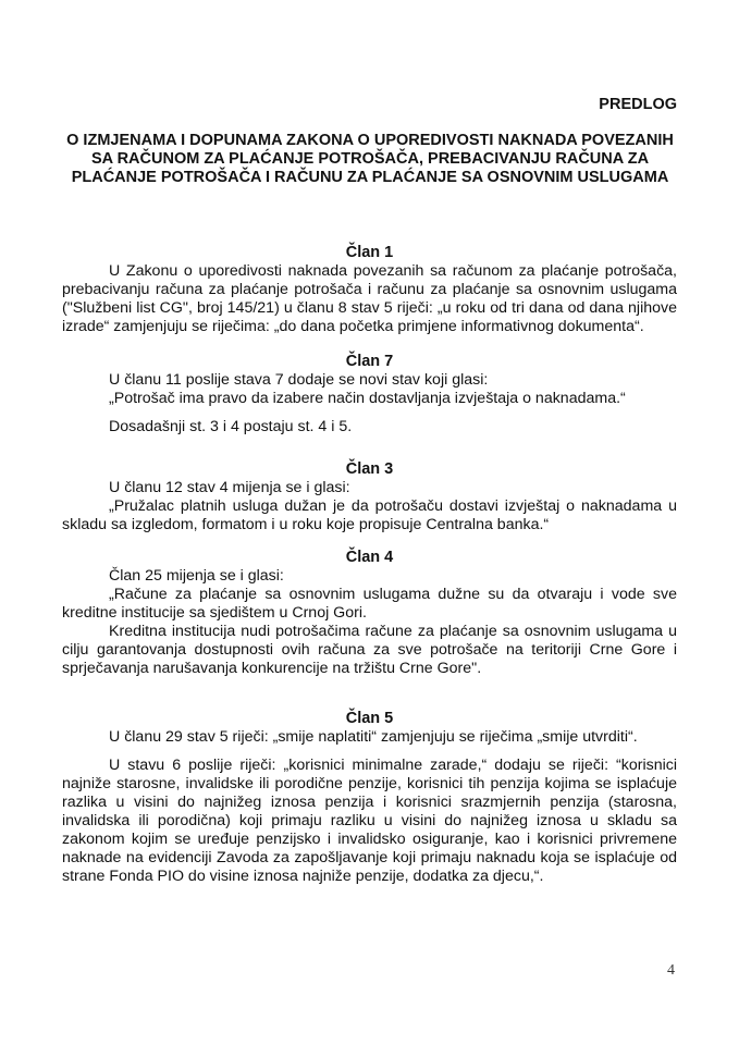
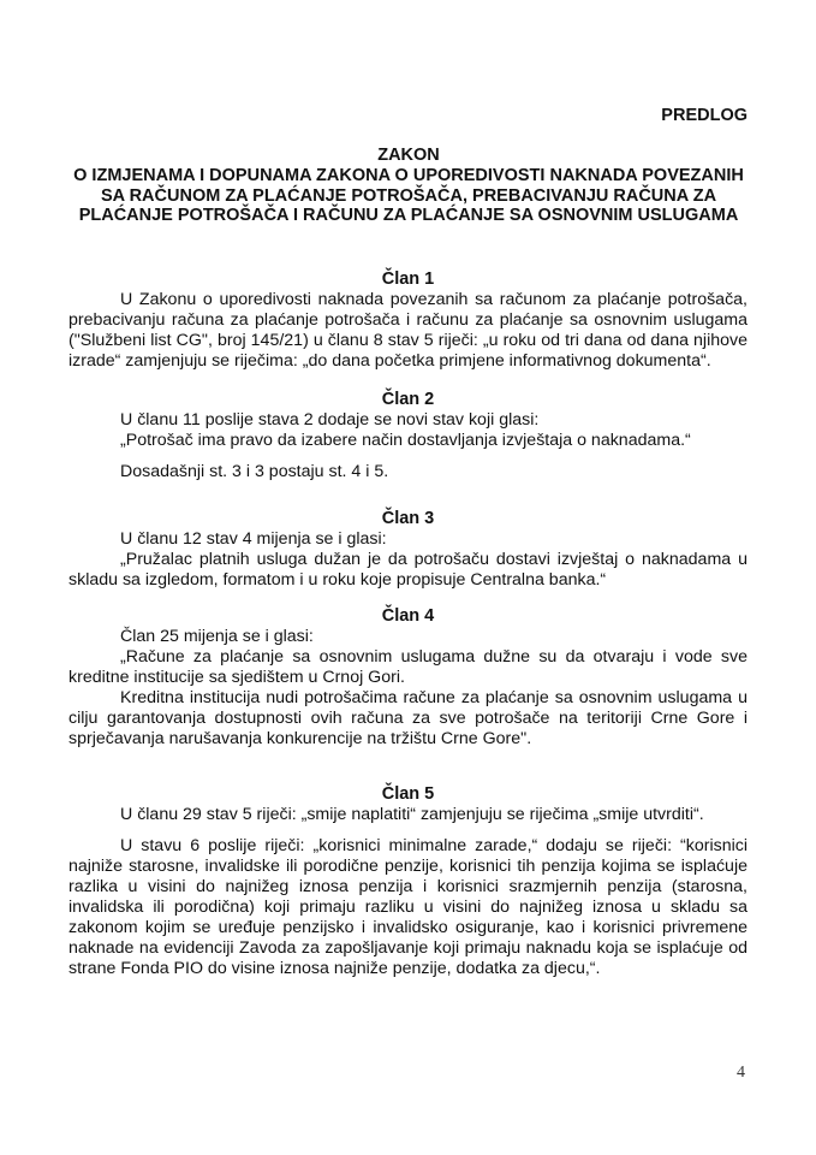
  PREDLOG
+ ZAKON
  O IZMJENAMA I DOPUNAMA ZAKONA O UPOREDIVOSTI NAKNADA POVEZANIH
  SA RAČUNOM ZA PLAĆANJE POTROŠAČA, PREBACIVANJU RAČUNA ZA
  PLAĆANJE POTROŠAČA I RAČUNU ZA PLAĆANJE SA OSNOVNIM USLUGAMA
  Član 1
  U Zakonu o uporedivosti naknada povezanih sa računom za plaćanje potrošača, prebacivanju računa za plaćanje potrošača i računu za plaćanje sa osnovnim uslugama ("Službeni list CG", broj 145/21) u članu 8 stav 5 riječi: „u roku od tri dana od dana njihove izrade“ zamjenjuju se riječima: „do dana početka primjene informativnog dokumenta“.
- Član 7
+ Član 2
- U članu 11 poslije stava 7 dodaje se novi stav koji glasi:
+ U članu 11 poslije stava 2 dodaje se novi stav koji glasi:
  „Potrošač ima pravo da izabere način dostavljanja izvještaja o naknadama.“
- Dosadašnji st. 3 i 4 postaju st. 4 i 5.
+ Dosadašnji st. 3 i 3 postaju st. 4 i 5.
  Član 3
  U članu 12 stav 4 mijenja se i glasi:
  „Pružalac platnih usluga dužan je da potrošaču dostavi izvještaj o naknadama u skladu sa izgledom, formatom i u roku koje propisuje Centralna banka.“
  Član 4
  Član 25 mijenja se i glasi:
  „Račune za plaćanje sa osnovnim uslugama dužne su da otvaraju i vode sve kreditne institucije sa sjedištem u Crnoj Gori.
  Kreditna institucija nudi potrošačima račune za plaćanje sa osnovnim uslugama u cilju garantovanja dostupnosti ovih računa za sve potrošače na teritoriji Crne Gore i sprječavanja narušavanja konkurencije na tržištu Crne Gore".
  Član 5
  U članu 29 stav 5 riječi: „smije naplatiti“ zamjenjuju se riječima „smije utvrditi“.
  U stavu 6 poslije riječi: „korisnici minimalne zarade,“ dodaju se riječi: “korisnici najniže starosne, invalidske ili porodične penzije, korisnici tih penzija kojima se isplaćuje razlika u visini do najnižeg iznosa penzija i korisnici srazmjernih penzija (starosna, invalidska ili porodična) koji primaju razliku u visini do najnižeg iznosa u skladu sa zakonom kojim se uređuje penzijsko i invalidsko osiguranje, kao i korisnici privremene naknade na evidenciji Zavoda za zapošljavanje koji primaju naknadu koja se isplaćuje od strane Fonda PIO do visine iznosa najniže penzije, dodatka za djecu,“.
  4
